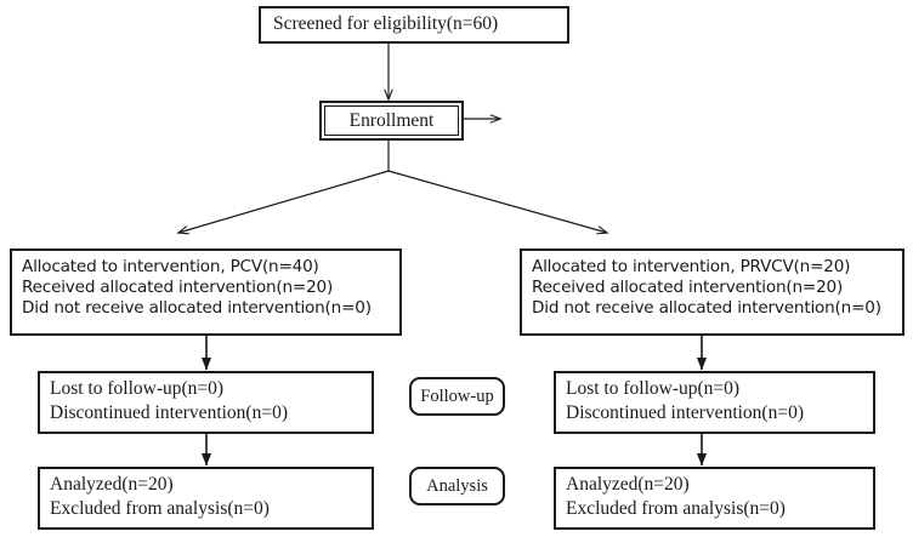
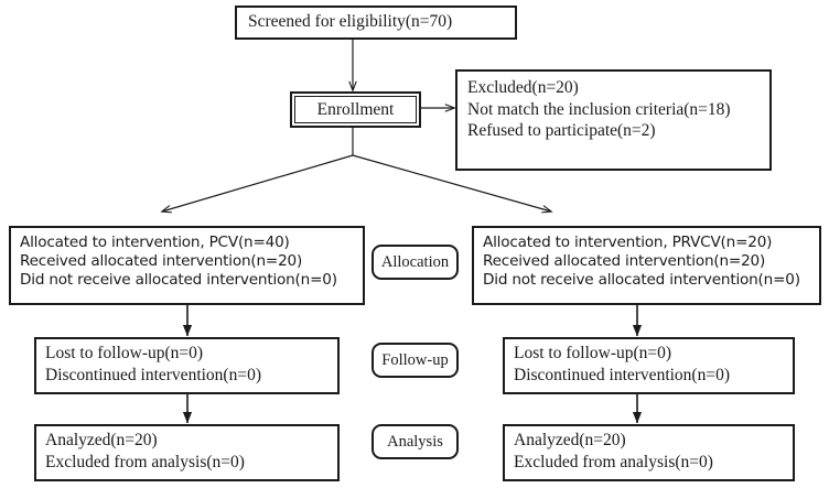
- Screened for eligibility(n=60)
+ Screened for eligibility(n=70)
  Enrollment
+ Excluded(n=20)
+ Not match the inclusion criteria(n=18)
+ Refused to participate(n=2)
+ Allocation
  Follow-up
  Analysis
  Allocated to intervention, PCV(n=40)
  Received allocated intervention(n=20)
  Did not receive allocated intervention(n=0)
  Lost to follow-up(n=0)
  Discontinued intervention(n=0)
  Analyzed(n=20)
  Excluded from analysis(n=0)
  Allocated to intervention, PRVCV(n=20)
  Received allocated intervention(n=20)
  Did not receive allocated intervention(n=0)
  Lost to follow-up(n=0)
  Discontinued intervention(n=0)
  Analyzed(n=20)
  Excluded from analysis(n=0)
